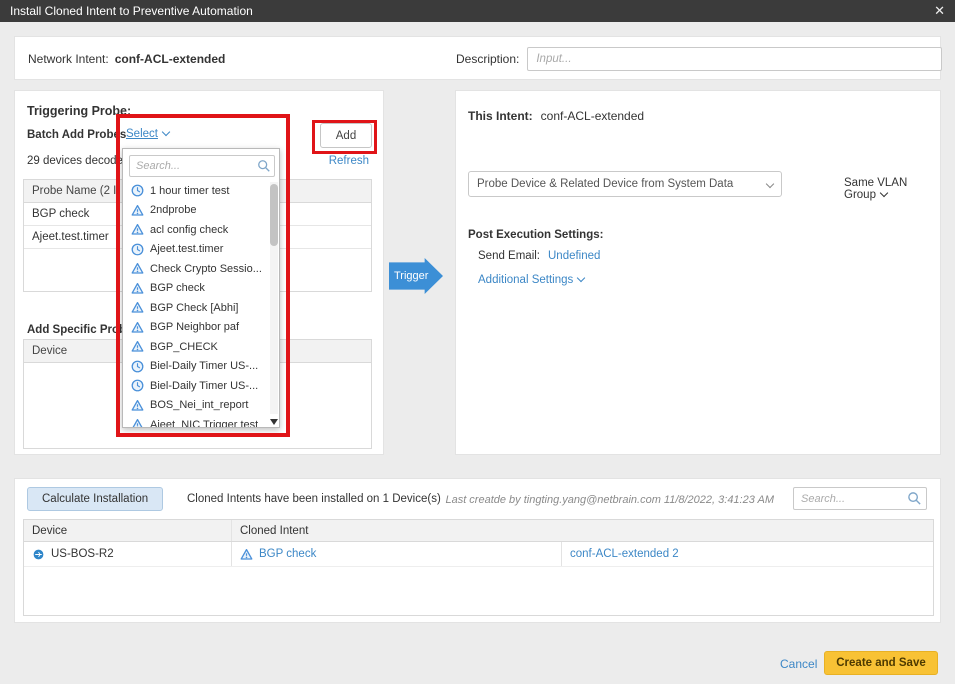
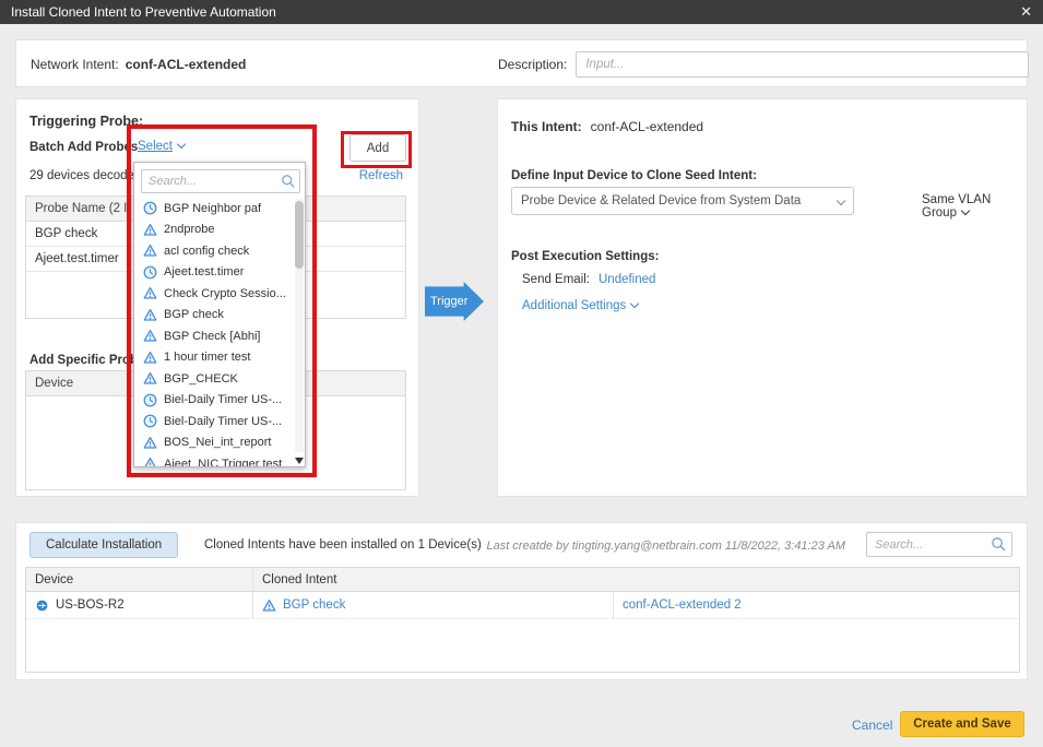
  Install Cloned Intent to Preventive Automation
  ✕
  Network Intent: conf-ACL-extended
  Description:
  Input...
  Triggering Probe:
  Batch Add Probes
  Select
  Add
  29 devices decode
  Refresh
  Probe Name (2 I
  BGP check
  Ajeet.test.timer
  Add Specific Pro
  Device
  Trigger
  This Intent: conf-ACL-extended
+ Define Input Device to Clone Seed Intent:
  Probe Device & Related Device from System Data
  Same VLAN Group
  Post Execution Settings:
  Send Email:
  Undefined
  Additional Settings
  Search...
- 1 hour timer test
+ BGP Neighbor paf
  2ndprobe
  acl config check
  Ajeet.test.timer
  Check Crypto Sessio...
  BGP check
  BGP Check [Abhi]
- BGP Neighbor paf
+ 1 hour timer test
  BGP_CHECK
  Biel-Daily Timer US-...
  Biel-Daily Timer US-...
  BOS_Nei_int_report
  Ajeet_NIC Trigger test
  Calculate Installation
  Cloned Intents have been installed on 1 Device(s)
  Last creatde by tingting.yang@netbrain.com 11/8/2022, 3:41:23 AM
  Search...
  Device
  Cloned Intent
  US-BOS-R2
  BGP check
  conf-ACL-extended 2
  Cancel
  Create and Save
